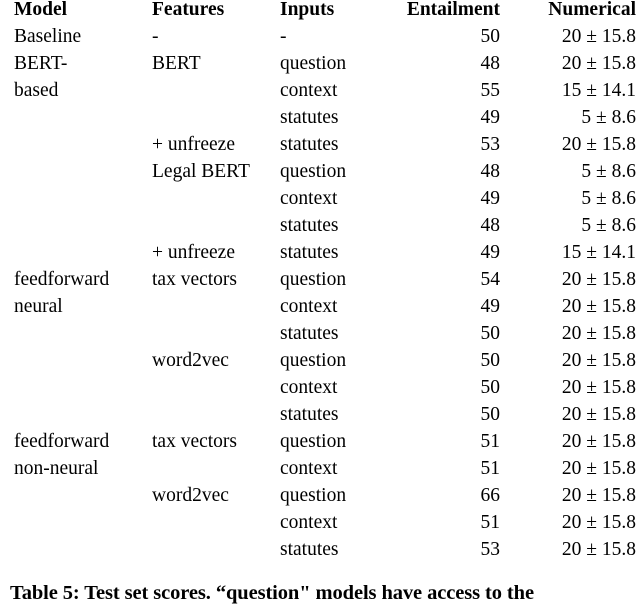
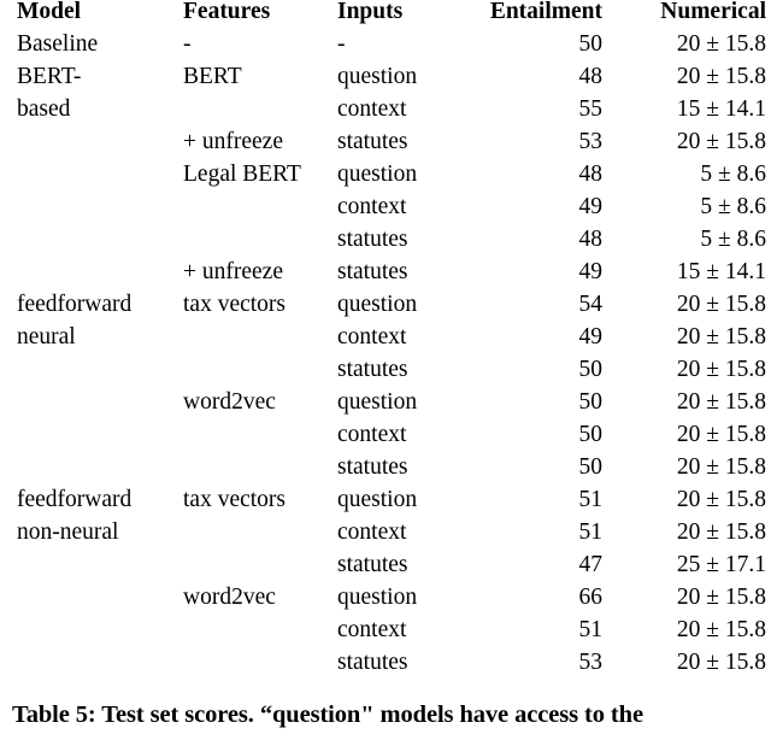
  Model	Features	Inputs	Entailment	Numerical
  Baseline	-	-	50	20 ± 15.8
  BERT-	BERT	question	48	20 ± 15.8
  based		context	55	15 ± 14.1
- 		statutes	49	5 ± 8.6
  	+ unfreeze	statutes	53	20 ± 15.8
  	Legal BERT	question	48	5 ± 8.6
  		context	49	5 ± 8.6
  		statutes	48	5 ± 8.6
  	+ unfreeze	statutes	49	15 ± 14.1
  feedforward	tax vectors	question	54	20 ± 15.8
  neural		context	49	20 ± 15.8
  		statutes	50	20 ± 15.8
  	word2vec	question	50	20 ± 15.8
  		context	50	20 ± 15.8
  		statutes	50	20 ± 15.8
  feedforward	tax vectors	question	51	20 ± 15.8
  non-neural		context	51	20 ± 15.8
+ 		statutes	47	25 ± 17.1
  	word2vec	question	66	20 ± 15.8
  		context	51	20 ± 15.8
  		statutes	53	20 ± 15.8
  Table 5: Test set scores. “question" models have access to the
